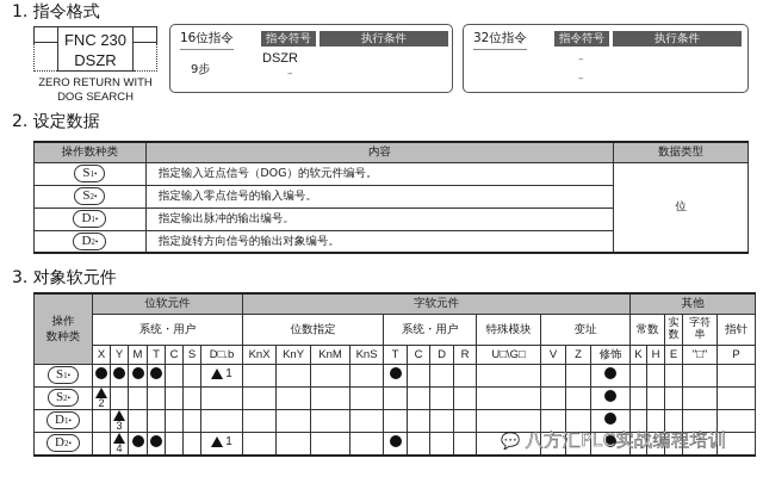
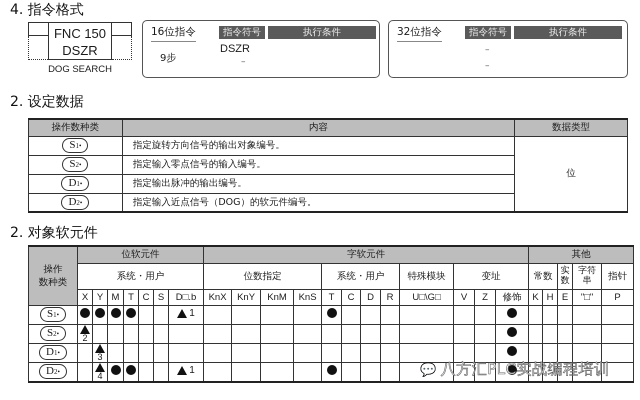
- 1. 指令格式
+ 4. 指令格式
- FNC 230
+ FNC 150
  DSZR
- ZERO RETURN WITH
  DOG SEARCH
  16位指令
  9步
  指令符号
  执行条件
  DSZR
  –
  32位指令
  指令符号
  执行条件
  –
  –
  2. 设定数据
  操作数种类	内容	数据类型
- S1•	指定输入近点信号（DOG）的软元件编号。	位
+ S1•	指定旋转方向信号的输出对象编号。	位
  S2•	指定输入零点信号的输入编号。
  D1•	指定输出脉冲的输出编号。
- D2•	指定旋转方向信号的输出对象编号。
+ D2•	指定输入近点信号（DOG）的软元件编号。
- 3. 对象软元件
+ 2. 对象软元件
  操作 数种类	位软元件	字软元件	其他
  系统・用户	位数指定	系统・用户	特殊模块	变址	常数	实数	字符串	指针
  X	Y	M	T	C	S	D□.b	KnX	KnY	KnM	KnS	T	C	D	R	U□\G□	V	Z	修饰	K	H	E	"□"	P
  S1•							1
  S2•	2
  D1•		3
  D2•		4					1
  💬
  八方汇PLC实战编程培训
